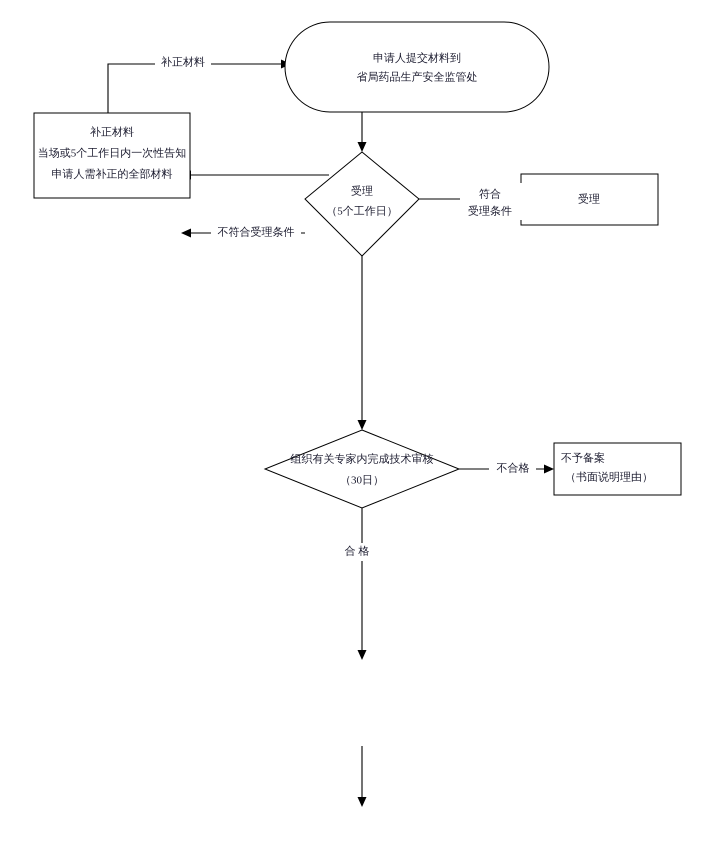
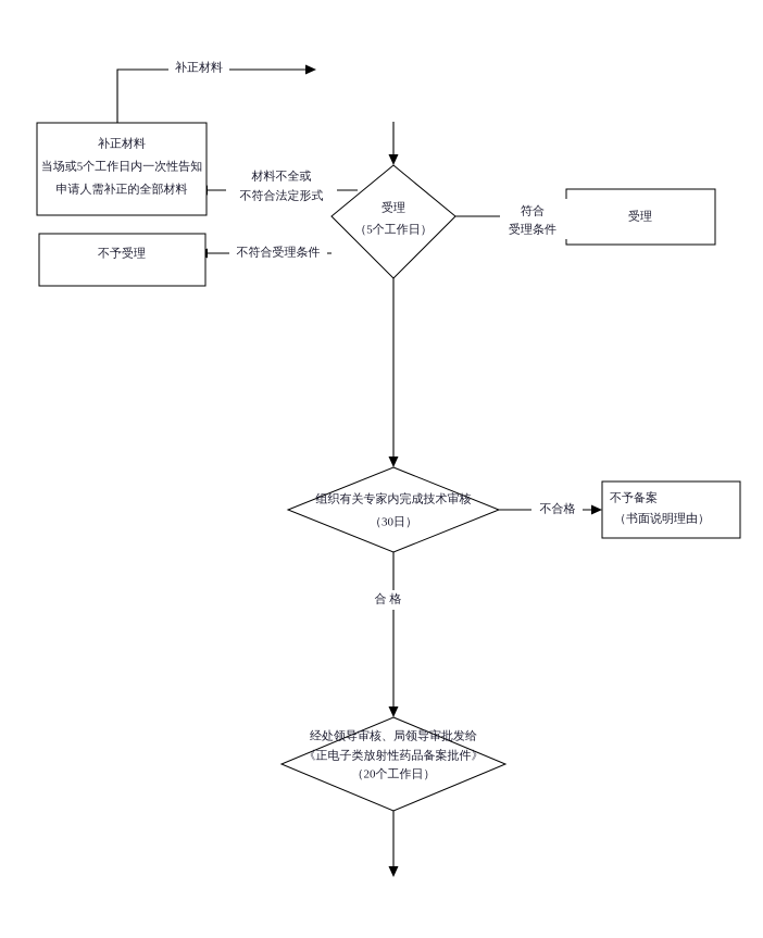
- 申请人提交材料到
- 省局药品生产安全监管处
  补正材料
  当场或5个工作日内一次性告知
  申请人需补正的全部材料
+ 不予受理
  受理
  （5个工作日）
  受理
  组织有关专家内完成技术审核
  （30日）
  不予备案
  （书面说明理由）
+ 经处领导审核、局领导审批发给
+ 《正电子类放射性药品备案批件》
+ （20个工作日）
  补正材料
+ 材料不全或
+ 不符合法定形式
  符合
  受理条件
  不符合受理条件
  不合格
  合 格
